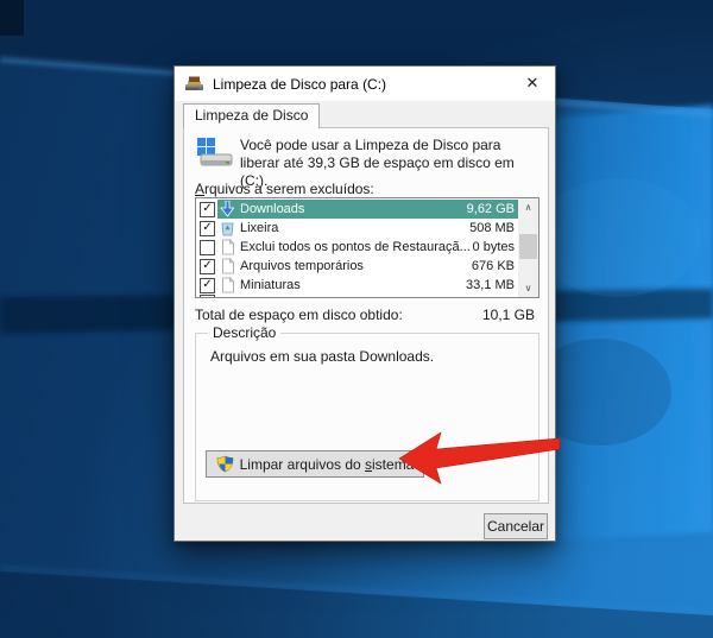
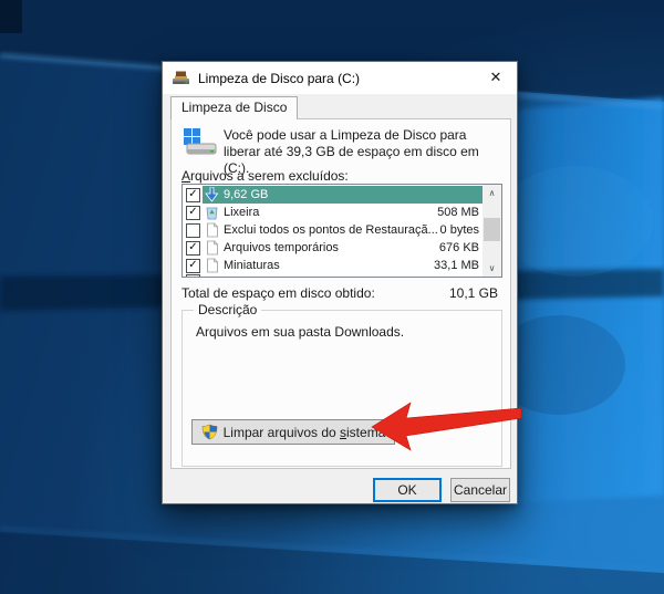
  Limpeza de Disco para (C:)
  ✕
  Limpeza de Disco
  Você pode usar a Limpeza de Disco para liberar até 39,3 GB de espaço em disco em (C:).
  Arquivos a serem excluídos:
  ✓
- Downloads
  9,62 GB
  ✓
  Lixeira
  508 MB
  Exclui todos os pontos de Restauraçã...
  0 bytes
  ✓
  Arquivos temporários
  676 KB
  ✓
  Miniaturas
  33,1 MB
  ∧
  ∨
  Total de espaço em disco obtido:
  10,1 GB
  Descrição
  Arquivos em sua pasta Downloads.
  Limpar arquivos do sistem
+ OK
  Cancelar
